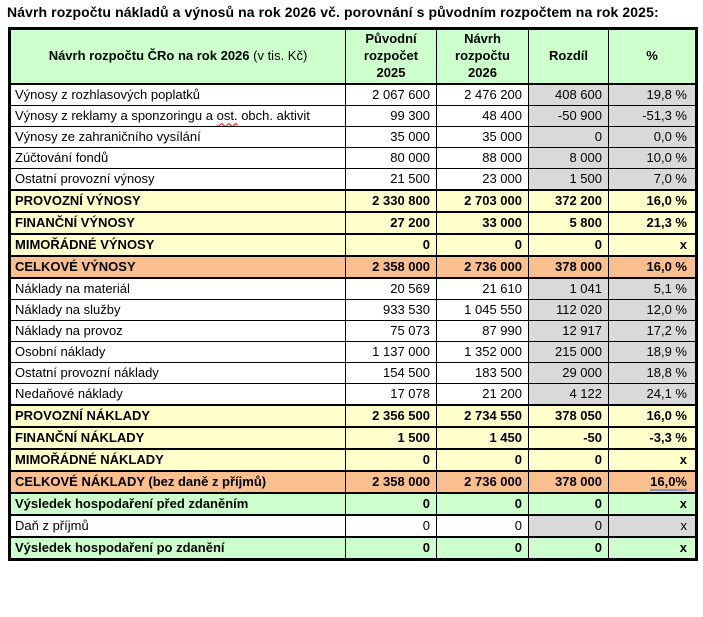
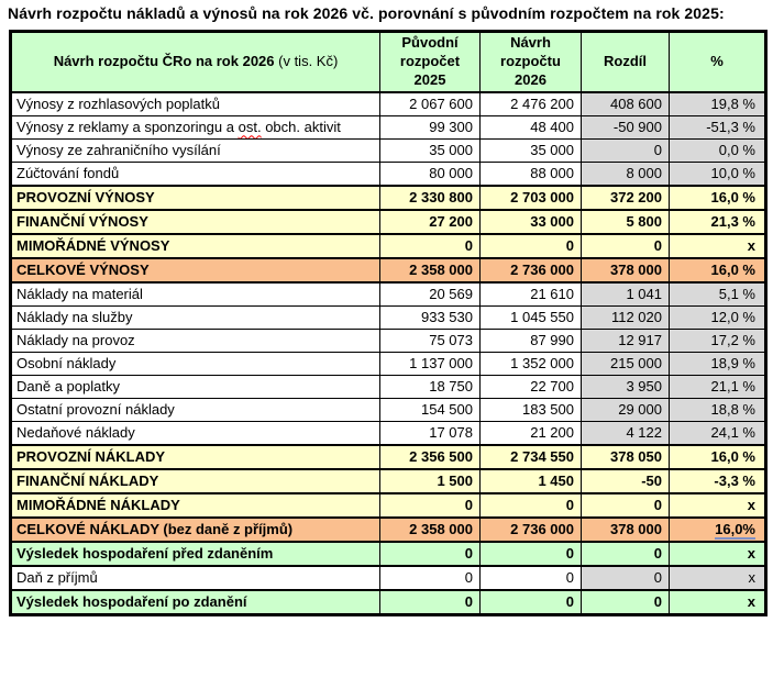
  Návrh rozpočtu nákladů a výnosů na rok 2026 vč. porovnání s původním rozpočtem na rok 2025:
  Návrh rozpočtu ČRo na rok 2026 (v tis. Kč)	Původní rozpočet 2025	Návrh rozpočtu 2026	Rozdíl	%
  Výnosy z rozhlasových poplatků	2 067 600	2 476 200	408 600	19,8 %
  Výnosy z reklamy a sponzoringu a ost. obch. aktivit	99 300	48 400	-50 900	-51,3 %
  Výnosy ze zahraničního vysílání	35 000	35 000	0	0,0 %
  Zúčtování fondů	80 000	88 000	8 000	10,0 %
- Ostatní provozní výnosy	21 500	23 000	1 500	7,0 %
  PROVOZNÍ VÝNOSY	2 330 800	2 703 000	372 200	16,0 %
  FINANČNÍ VÝNOSY	27 200	33 000	5 800	21,3 %
  MIMOŘÁDNÉ VÝNOSY	0	0	0	x
  CELKOVÉ VÝNOSY	2 358 000	2 736 000	378 000	16,0 %
  Náklady na materiál	20 569	21 610	1 041	5,1 %
  Náklady na služby	933 530	1 045 550	112 020	12,0 %
  Náklady na provoz	75 073	87 990	12 917	17,2 %
  Osobní náklady	1 137 000	1 352 000	215 000	18,9 %
+ Daně a poplatky	18 750	22 700	3 950	21,1 %
  Ostatní provozní náklady	154 500	183 500	29 000	18,8 %
  Nedaňové náklady	17 078	21 200	4 122	24,1 %
  PROVOZNÍ NÁKLADY	2 356 500	2 734 550	378 050	16,0 %
  FINANČNÍ NÁKLADY	1 500	1 450	-50	-3,3 %
  MIMOŘÁDNÉ NÁKLADY	0	0	0	x
  CELKOVÉ NÁKLADY (bez daně z příjmů)	2 358 000	2 736 000	378 000	16,0%
  Výsledek hospodaření před zdaněním	0	0	0	x
  Daň z příjmů	0	0	0	x
  Výsledek hospodaření po zdanění	0	0	0	x
